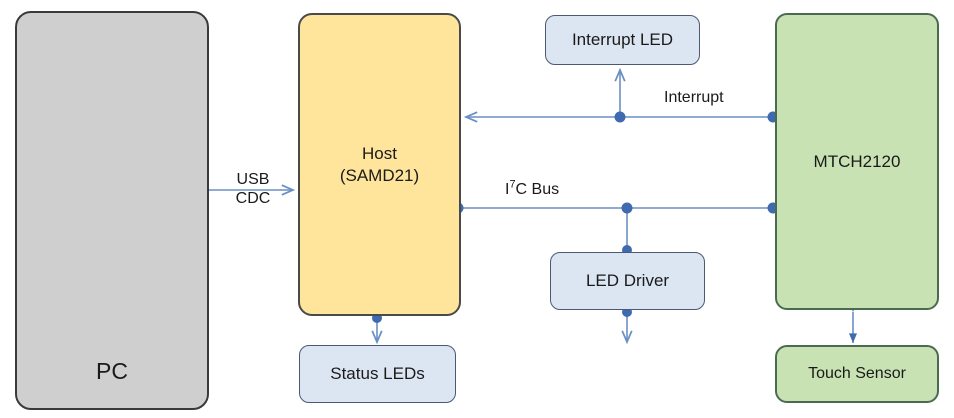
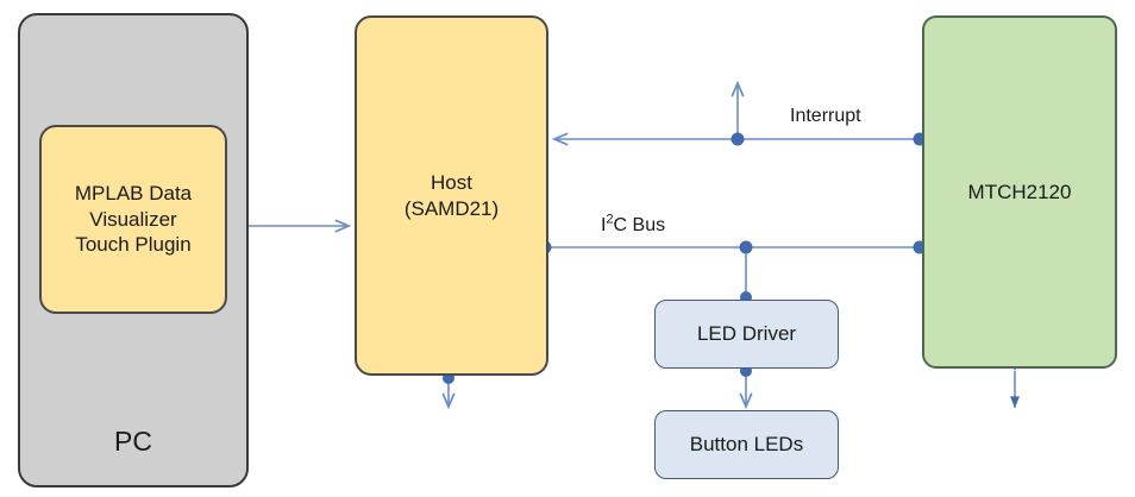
  PC
+ MPLAB Data
+ Visualizer
+ Touch Plugin
  Host
  (SAMD21)
- Status LEDs
- Interrupt LED
  LED Driver
+ Button LEDs
  MTCH2120
- Touch Sensor
- USB
- CDC
- I7C Bus
+ I2C Bus
  Interrupt
